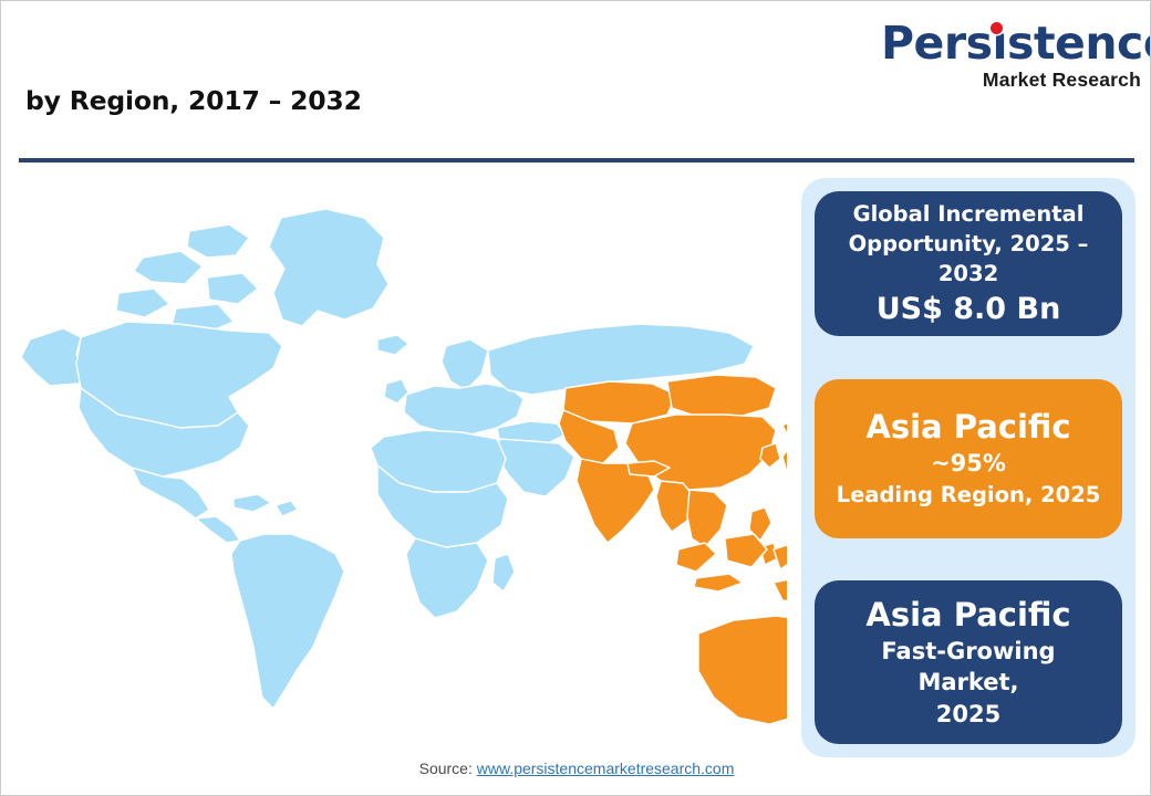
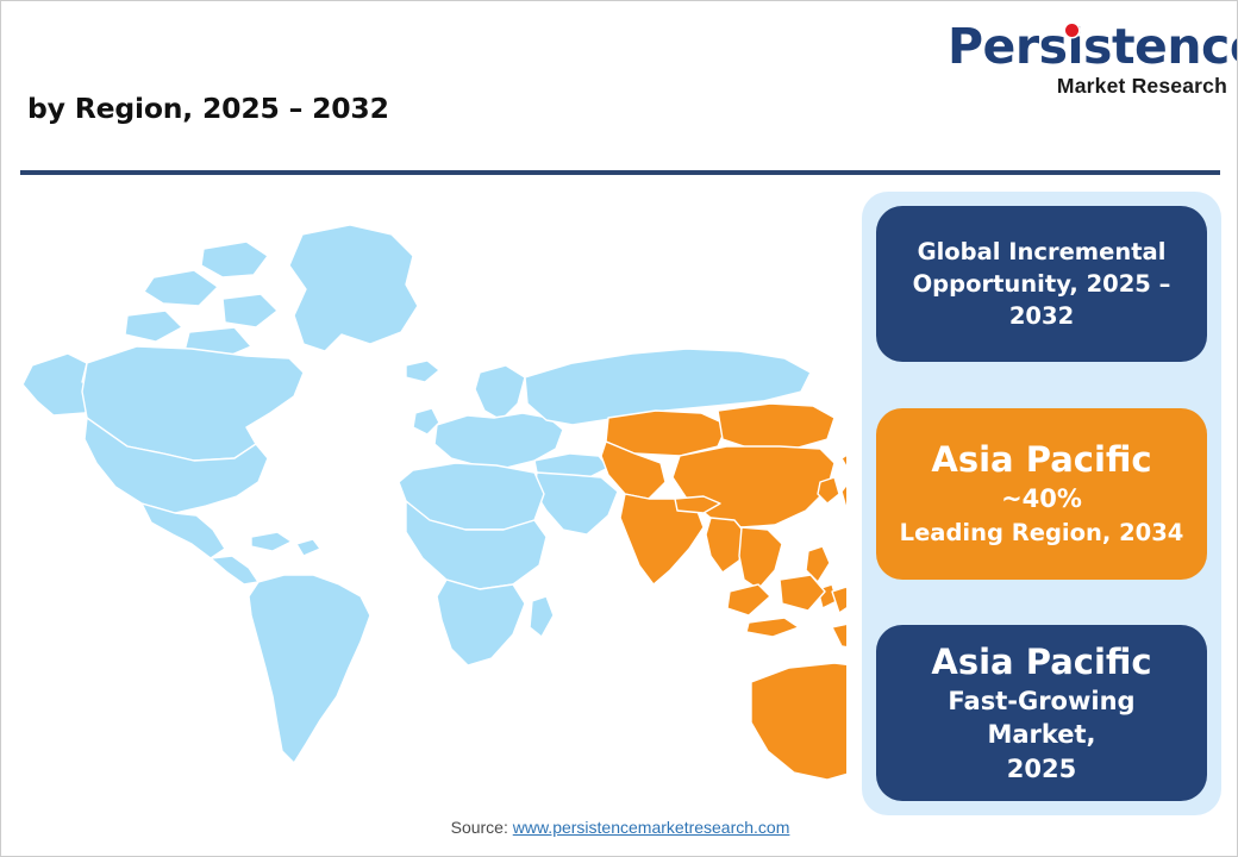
  Persistenc
  Market Research
- by Region, 2017 – 2032
+ by Region, 2025 – 2032
  Global Incremental
  Opportunity, 2025 – 2032
- US$ 8.0 Bn
  Asia Pacific
- ~95%
+ ~40%
- Leading Region, 2025
+ Leading Region, 2034
  Asia Pacific
  Fast-Growing Market,
  2025
  Source: www.persistencemarketresearch.com
